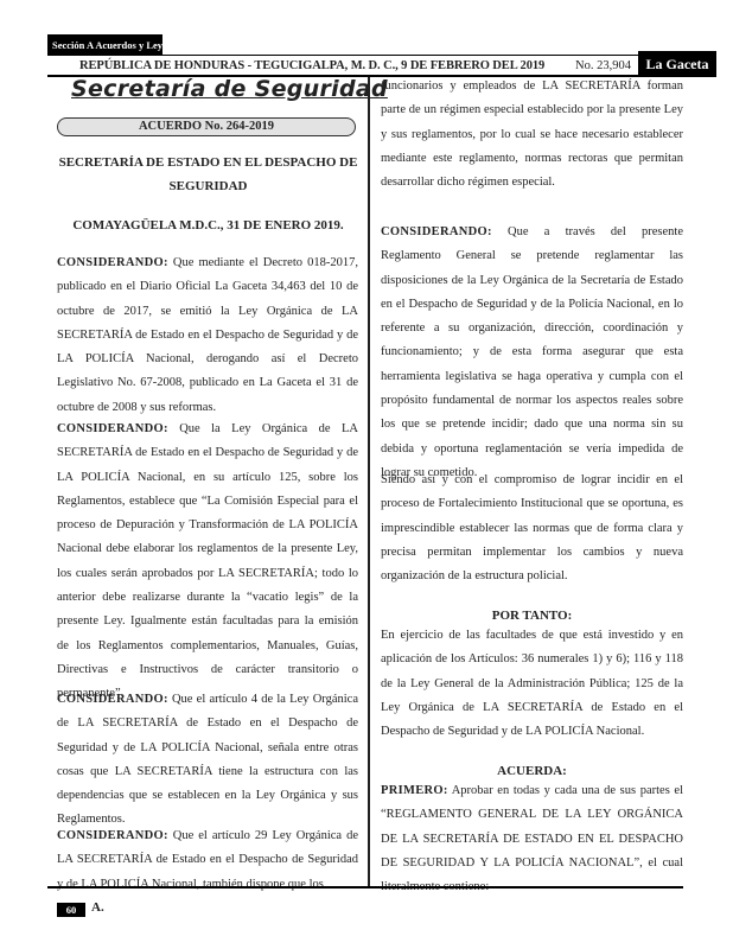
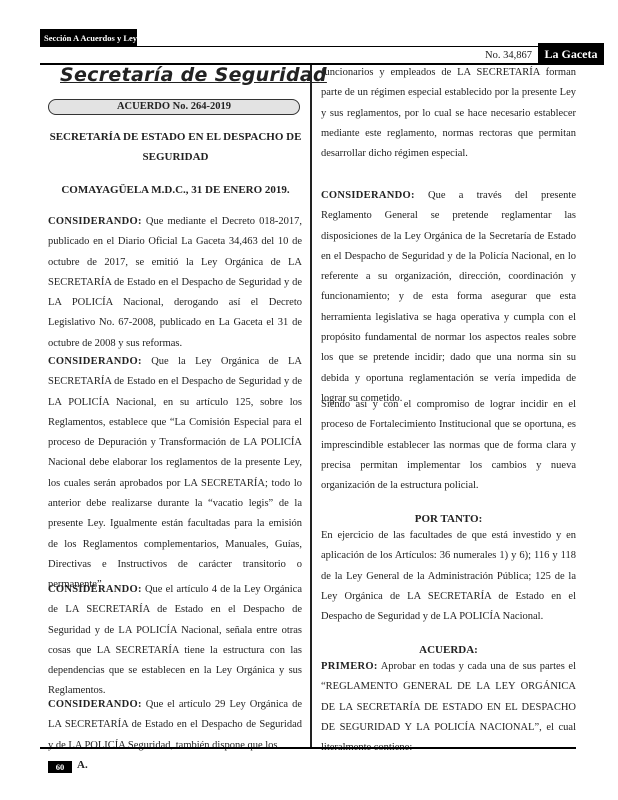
  Sección A Acuerdos y Leyes
- REPÚBLICA DE HONDURAS - TEGUCIGALPA, M. D. C., 9 DE FEBRERO DEL 2019
- No. 23,904
+ No. 34,867
  La Gaceta
  Secretaría de Seguridad
  ACUERDO No. 264-2019
  SECRETARÍA DE ESTADO EN EL DESPACHO DE SEGURIDAD
  COMAYAGÜELA M.D.C., 31 DE ENERO 2019.
  CONSIDERANDO: Que mediante el Decreto 018-2017, publicado en el Diario Oficial La Gaceta 34,463 del 10 de octubre de 2017, se emitió la Ley Orgánica de LA SECRETARÍA de Estado en el Despacho de Seguridad y de LA POLICÍA Nacional, derogando así el Decreto Legislativo No. 67-2008, publicado en La Gaceta el 31 de octubre de 2008 y sus reformas.
  CONSIDERANDO: Que la Ley Orgánica de LA SECRETARÍA de Estado en el Despacho de Seguridad y de LA POLICÍA Nacional, en su artículo 125, sobre los Reglamentos, establece que “La Comisión Especial para el proceso de Depuración y Transformación de LA POLICÍA Nacional debe elaborar los reglamentos de la presente Ley, los cuales serán aprobados por LA SECRETARÍA; todo lo anterior debe realizarse durante la “vacatio legis” de la presente Ley. Igualmente están facultadas para la emisión de los Reglamentos complementarios, Manuales, Guías, Directivas e Instructivos de carácter transitorio o permanente”.
  CONSIDERANDO: Que el artículo 4 de la Ley Orgánica de LA SECRETARÍA de Estado en el Despacho de Seguridad y de LA POLICÍA Nacional, señala entre otras cosas que LA SECRETARÍA tiene la estructura con las dependencias que se establecen en la Ley Orgánica y sus Reglamentos.
- CONSIDERANDO: Que el artículo 29 Ley Orgánica de LA SECRETARÍA de Estado en el Despacho de Seguridad y de LA POLICÍA Nacional, también dispone que los
+ CONSIDERANDO: Que el artículo 29 Ley Orgánica de LA SECRETARÍA de Estado en el Despacho de Seguridad y de LA POLICÍA Seguridad, también dispone que los
  funcionarios y empleados de LA SECRETARÍA forman parte de un régimen especial establecido por la presente Ley y sus reglamentos, por lo cual se hace necesario establecer mediante este reglamento, normas rectoras que permitan desarrollar dicho régimen especial.
  CONSIDERANDO: Que a través del presente Reglamento General se pretende reglamentar las disposiciones de la Ley Orgánica de la Secretaría de Estado en el Despacho de Seguridad y de la Policía Nacional, en lo referente a su organización, dirección, coordinación y funcionamiento; y de esta forma asegurar que esta herramienta legislativa se haga operativa y cumpla con el propósito fundamental de normar los aspectos reales sobre los que se pretende incidir; dado que una norma sin su debida y oportuna reglamentación se vería impedida de lograr su cometido.
  Siendo así y con el compromiso de lograr incidir en el proceso de Fortalecimiento Institucional que se oportuna, es imprescindible establecer las normas que de forma clara y precisa permitan implementar los cambios y nueva organización de la estructura policial.
  POR TANTO:
  En ejercicio de las facultades de que está investido y en aplicación de los Artículos: 36 numerales 1) y 6); 116 y 118 de la Ley General de la Administración Pública; 125 de la Ley Orgánica de LA SECRETARÍA de Estado en el Despacho de Seguridad y de LA POLICÍA Nacional.
  ACUERDA:
  PRIMERO: Aprobar en todas y cada una de sus partes el “REGLAMENTO GENERAL DE LA LEY ORGÁNICA DE LA SECRETARÍA DE ESTADO EN EL DESPACHO DE SEGURIDAD Y LA POLICÍA NACIONAL”, el cual
  60
  A.
